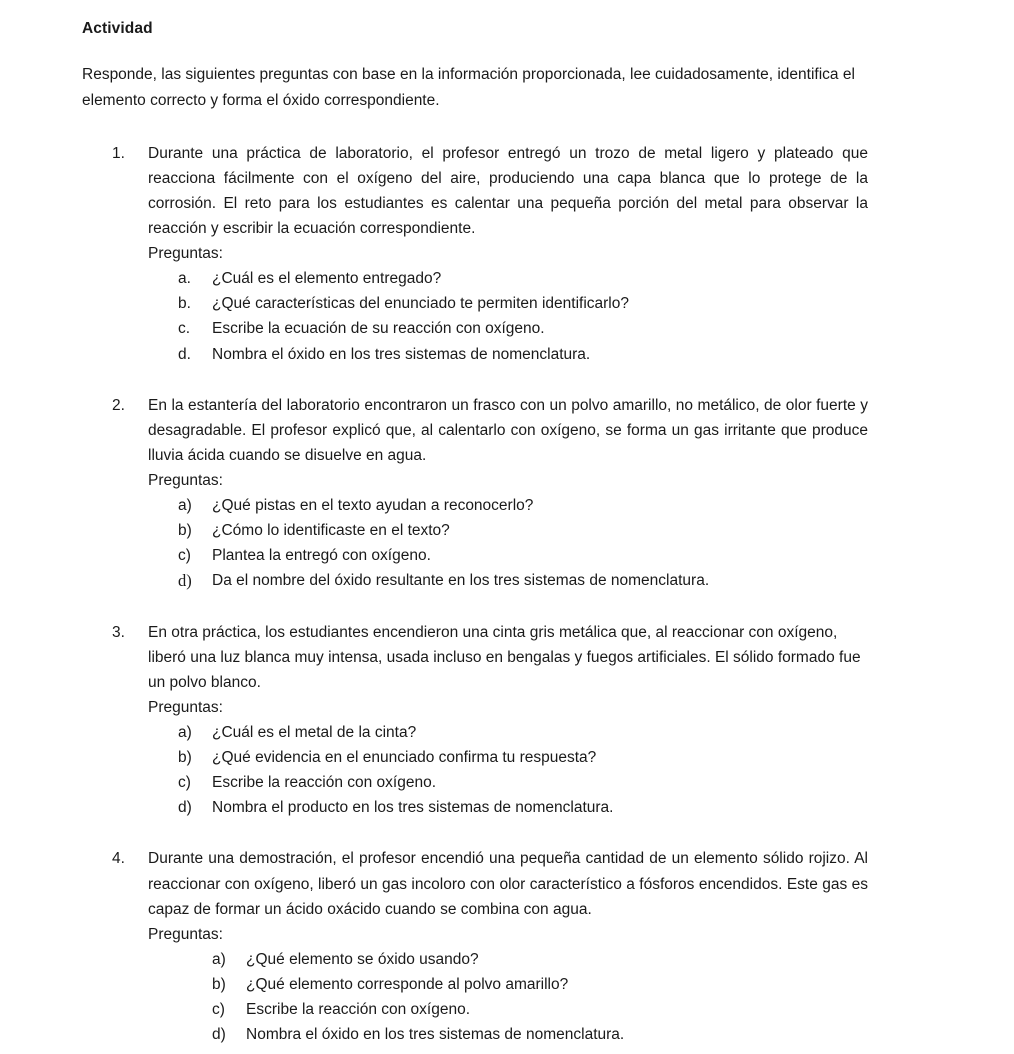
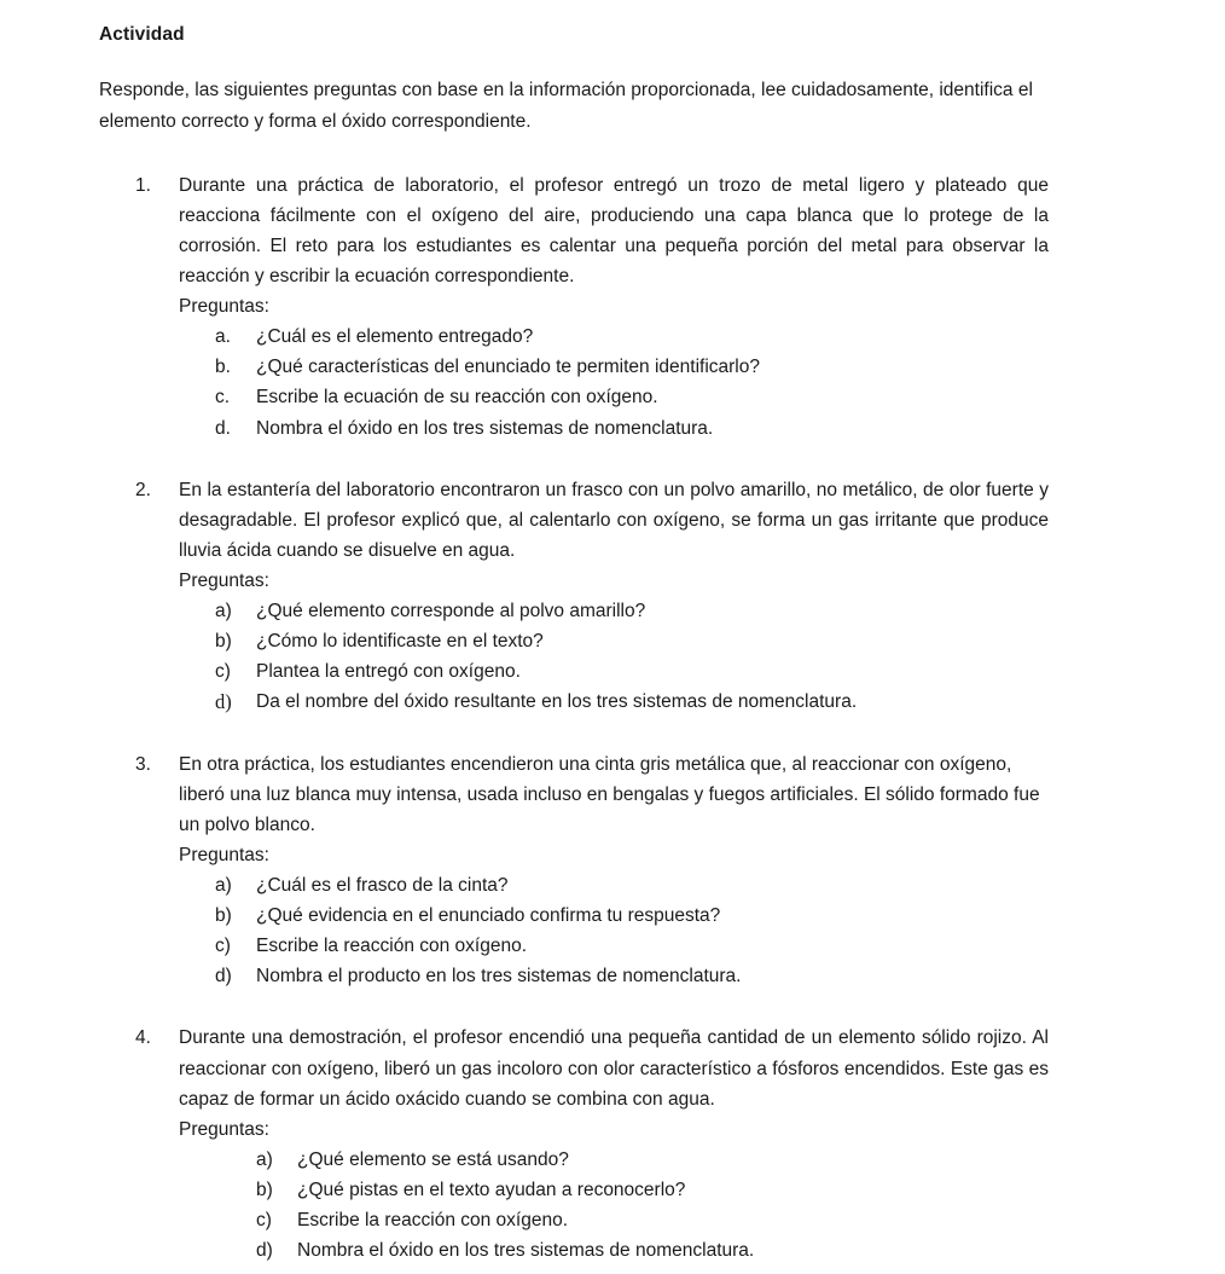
  Actividad
  Responde, las siguientes preguntas con base en la información proporcionada, lee cuidadosamente, identifica el elemento correcto y forma el óxido correspondiente.
  1.
  Durante una práctica de laboratorio, el profesor entregó un trozo de metal ligero y plateado que reacciona fácilmente con el oxígeno del aire, produciendo una capa blanca que lo protege de la corrosión. El reto para los estudiantes es calentar una pequeña porción del metal para observar la reacción y escribir la ecuación correspondiente.
  Preguntas:
  a.
  ¿Cuál es el elemento entregado?
  b.
  ¿Qué características del enunciado te permiten identificarlo?
  c.
  Escribe la ecuación de su reacción con oxígeno.
  d.
  Nombra el óxido en los tres sistemas de nomenclatura.
  2.
  En la estantería del laboratorio encontraron un frasco con un polvo amarillo, no metálico, de olor fuerte y desagradable. El profesor explicó que, al calentarlo con oxígeno, se forma un gas irritante que produce lluvia ácida cuando se disuelve en agua.
  Preguntas:
  a)
- ¿Qué pistas en el texto ayudan a reconocerlo?
+ ¿Qué elemento corresponde al polvo amarillo?
  b)
  ¿Cómo lo identificaste en el texto?
  c)
  Plantea la entregó con oxígeno.
  d)
  Da el nombre del óxido resultante en los tres sistemas de nomenclatura.
  3.
  En otra práctica, los estudiantes encendieron una cinta gris metálica que, al reaccionar con oxígeno, liberó una luz blanca muy intensa, usada incluso en bengalas y fuegos artificiales. El sólido formado fue un polvo blanco.
  Preguntas:
  a)
- ¿Cuál es el metal de la cinta?
+ ¿Cuál es el frasco de la cinta?
  b)
  ¿Qué evidencia en el enunciado confirma tu respuesta?
  c)
  Escribe la reacción con oxígeno.
  d)
  Nombra el producto en los tres sistemas de nomenclatura.
  4.
  Durante una demostración, el profesor encendió una pequeña cantidad de un elemento sólido rojizo. Al reaccionar con oxígeno, liberó un gas incoloro con olor característico a fósforos encendidos. Este gas es capaz de formar un ácido oxácido cuando se combina con agua.
  Preguntas:
  a)
- ¿Qué elemento se óxido usando?
+ ¿Qué elemento se está usando?
  b)
- ¿Qué elemento corresponde al polvo amarillo?
+ ¿Qué pistas en el texto ayudan a reconocerlo?
  c)
  Escribe la reacción con oxígeno.
  d)
  Nombra el óxido en los tres sistemas de nomenclatura.
